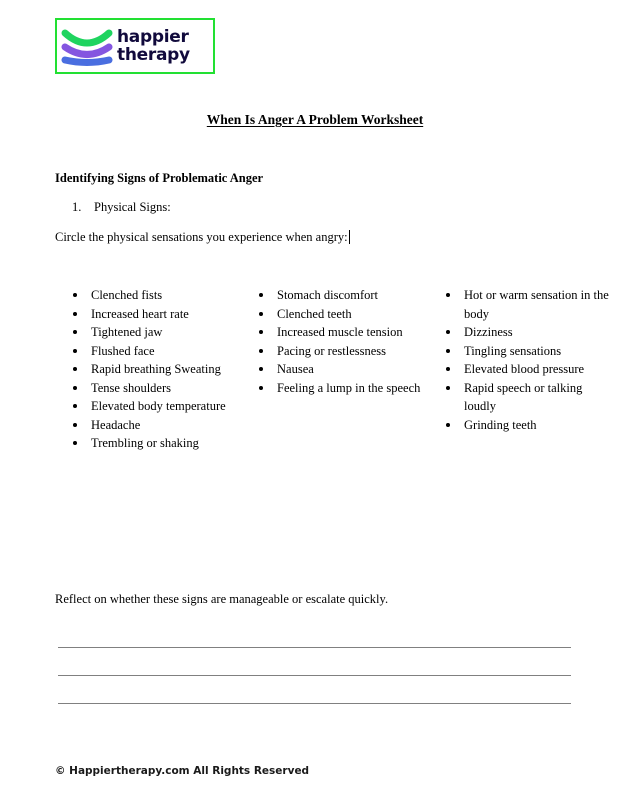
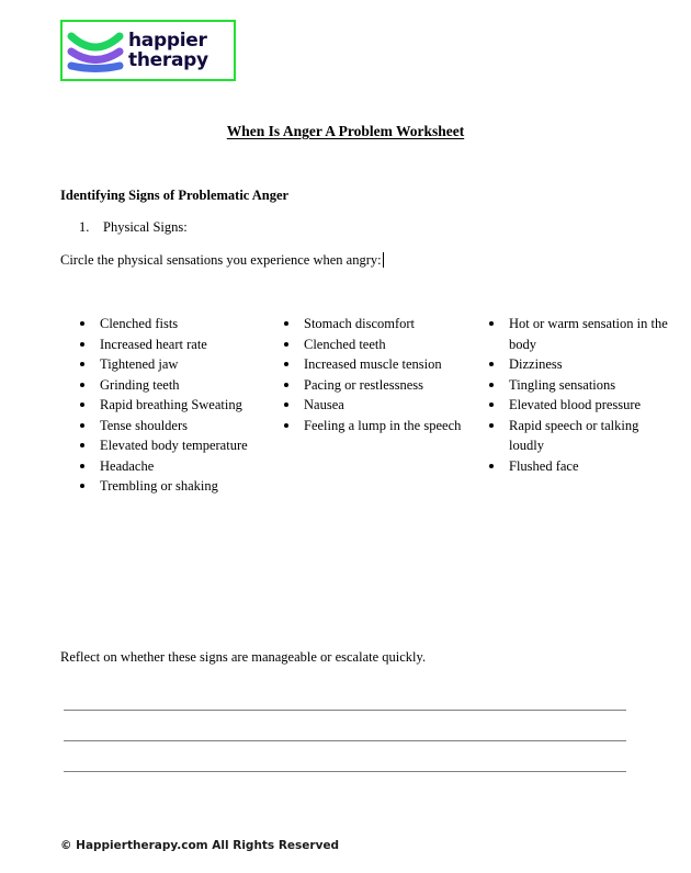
  happier
  therapy
  When Is Anger A Problem Worksheet
  Identifying Signs of Problematic Anger
  1. Physical Signs:
  Circle the physical sensations you experience when angry:
  Clenched fists
  Increased heart rate
  Tightened jaw
- Flushed face
+ Grinding teeth
  Rapid breathing Sweating
  Tense shoulders
  Elevated body temperature
  Headache
  Trembling or shaking
  Stomach discomfort
  Clenched teeth
  Increased muscle tension
  Pacing or restlessness
  Nausea
  Feeling a lump in the speech
  Hot or warm sensation in the body
  Dizziness
  Tingling sensations
  Elevated blood pressure
  Rapid speech or talking loudly
- Grinding teeth
+ Flushed face
  Reflect on whether these signs are manageable or escalate quickly.
  © Happiertherapy.com All Rights Reserved
